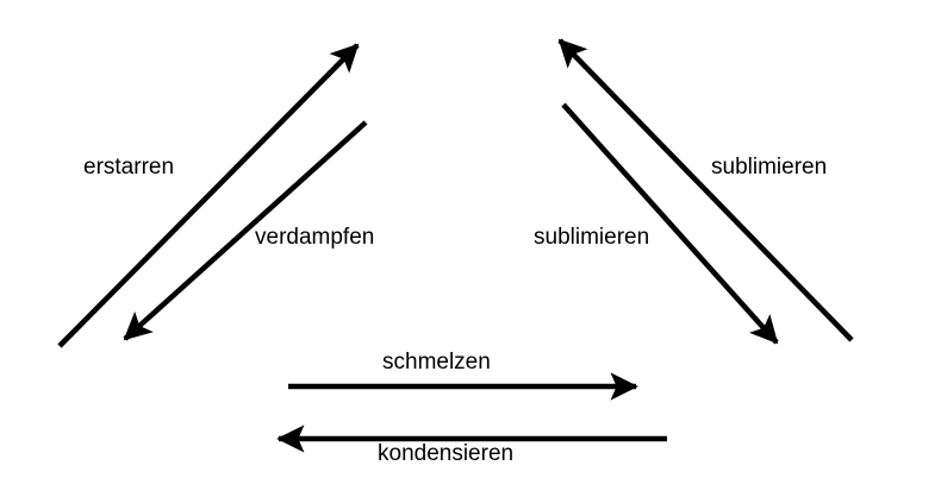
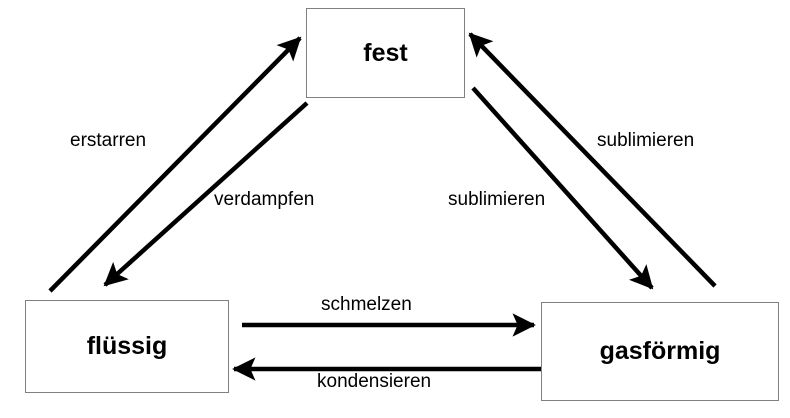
+ fest
+ flüssig
+ gasförmig
  erstarren
  verdampfen
  sublimieren
  sublimieren
  schmelzen
  kondensieren
